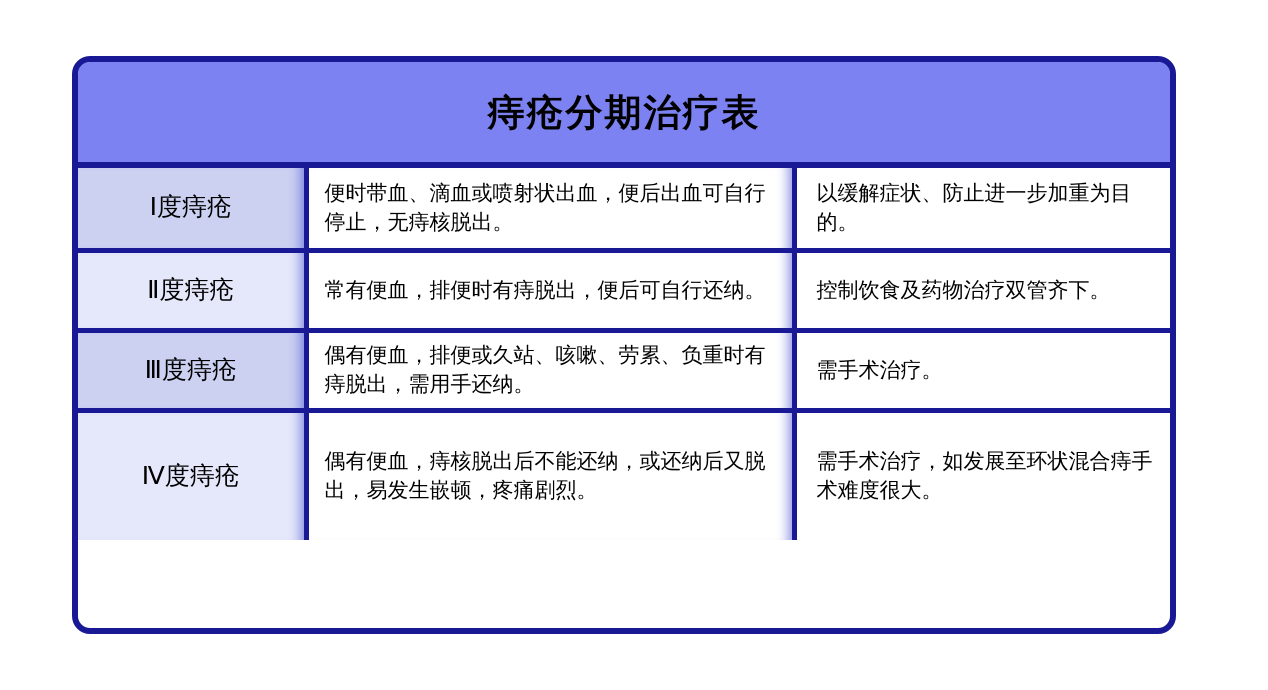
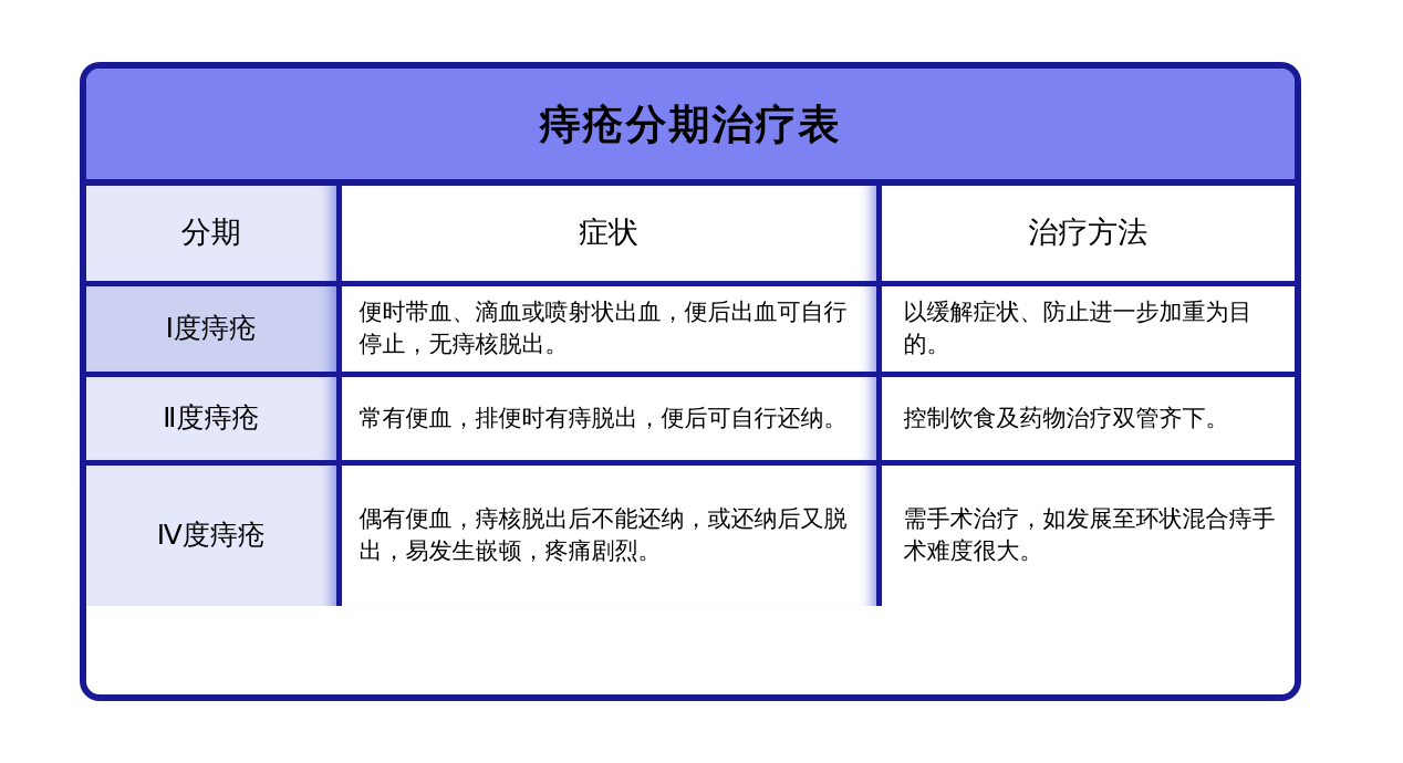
  痔疮分期治疗表
+ 分期	症状	治疗方法
  Ⅰ度痔疮	便时带血、滴血或喷射状出血，便后出血可自行停止，无痔核脱出。	以缓解症状、防止进一步加重为目的。
  Ⅱ度痔疮	常有便血，排便时有痔脱出，便后可自行还纳。	控制饮食及药物治疗双管齐下。
- Ⅲ度痔疮	偶有便血，排便或久站、咳嗽、劳累、负重时有痔脱出，需用手还纳。	需手术治疗。
  Ⅳ度痔疮	偶有便血，痔核脱出后不能还纳，或还纳后又脱出，易发生嵌顿，疼痛剧烈。	需手术治疗，如发展至环状混合痔手术难度很大。
